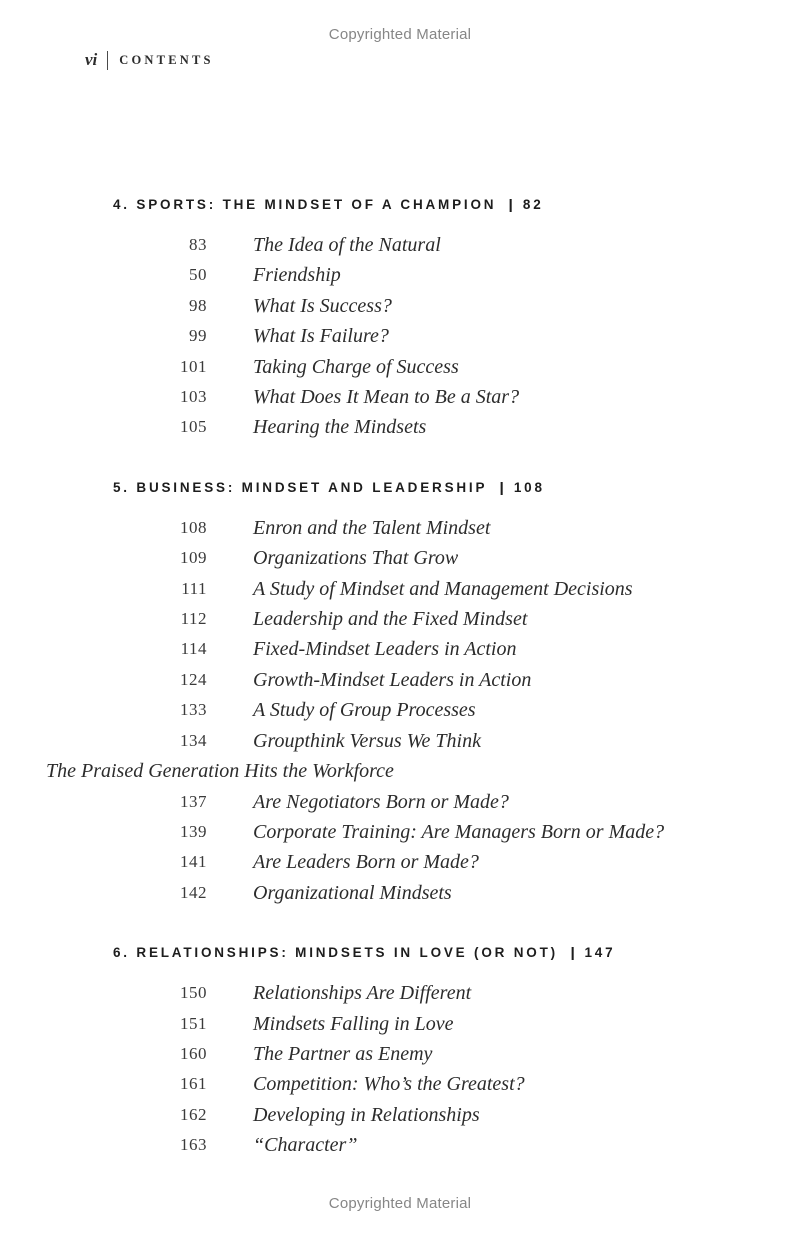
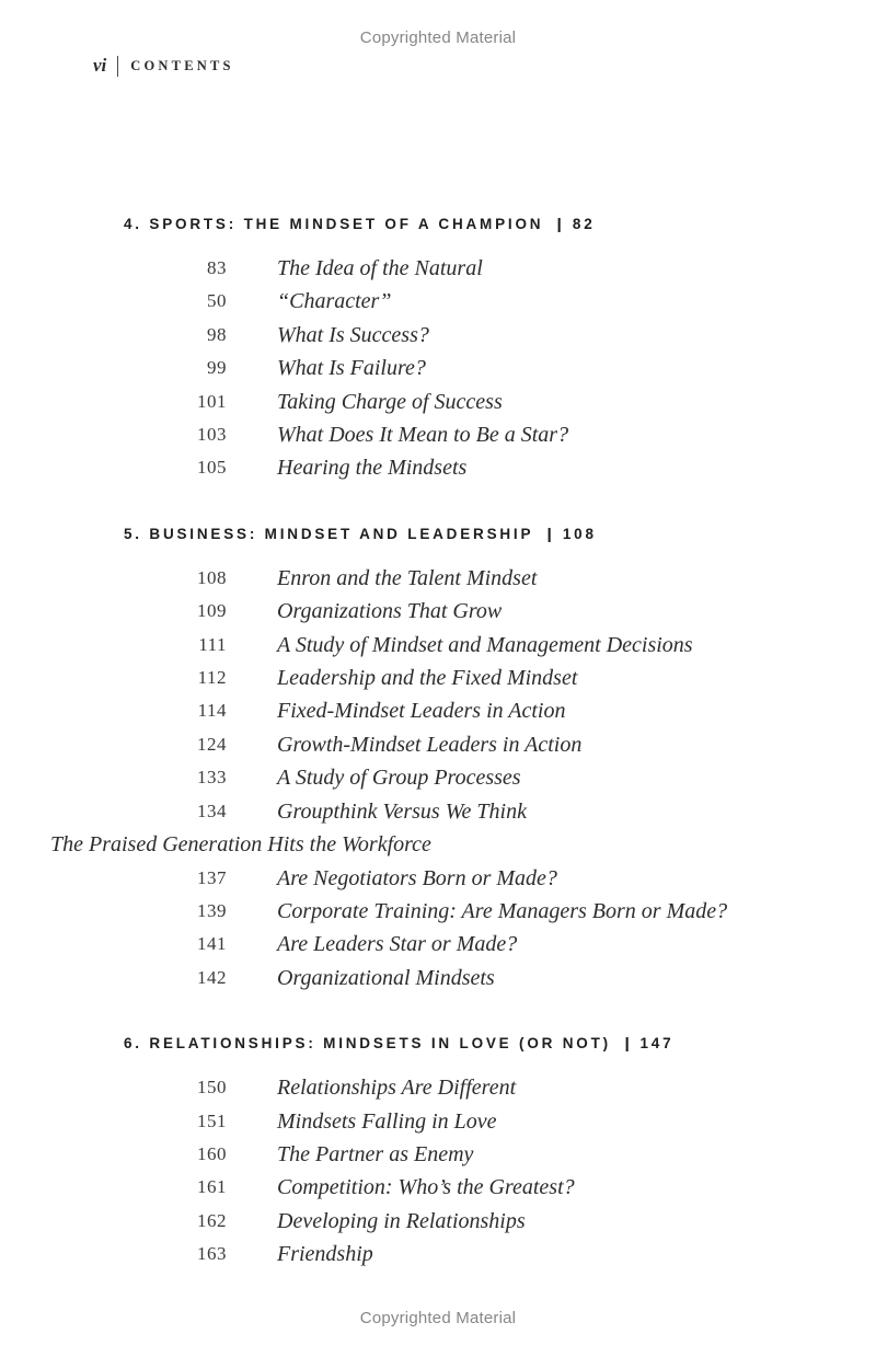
  Copyrighted Material
  vi
  CONTENTS
  4. SPORTS: THE MINDSET OF A CHAMPION | 82
  83
  The Idea of the Natural
  50
- Friendship
+ “Character”
  98
  What Is Success?
  99
  What Is Failure?
  101
  Taking Charge of Success
  103
  What Does It Mean to Be a Star?
  105
  Hearing the Mindsets
  5. BUSINESS: MINDSET AND LEADERSHIP | 108
  108
  Enron and the Talent Mindset
  109
  Organizations That Grow
  111
  A Study of Mindset and Management Decisions
  112
  Leadership and the Fixed Mindset
  114
  Fixed-Mindset Leaders in Action
  124
  Growth-Mindset Leaders in Action
  133
  A Study of Group Processes
  134
  Groupthink Versus We Think
  The Praised Generation Hits the Workforce
  137
  Are Negotiators Born or Made?
  139
  Corporate Training: Are Managers Born or Made?
  141
- Are Leaders Born or Made?
+ Are Leaders Star or Made?
  142
  Organizational Mindsets
  6. RELATIONSHIPS: MINDSETS IN LOVE (OR NOT) | 147
  150
  Relationships Are Different
  151
  Mindsets Falling in Love
  160
  The Partner as Enemy
  161
  Competition: Who’s the Greatest?
  162
  Developing in Relationships
  163
- “Character”
+ Friendship
  Copyrighted Material
